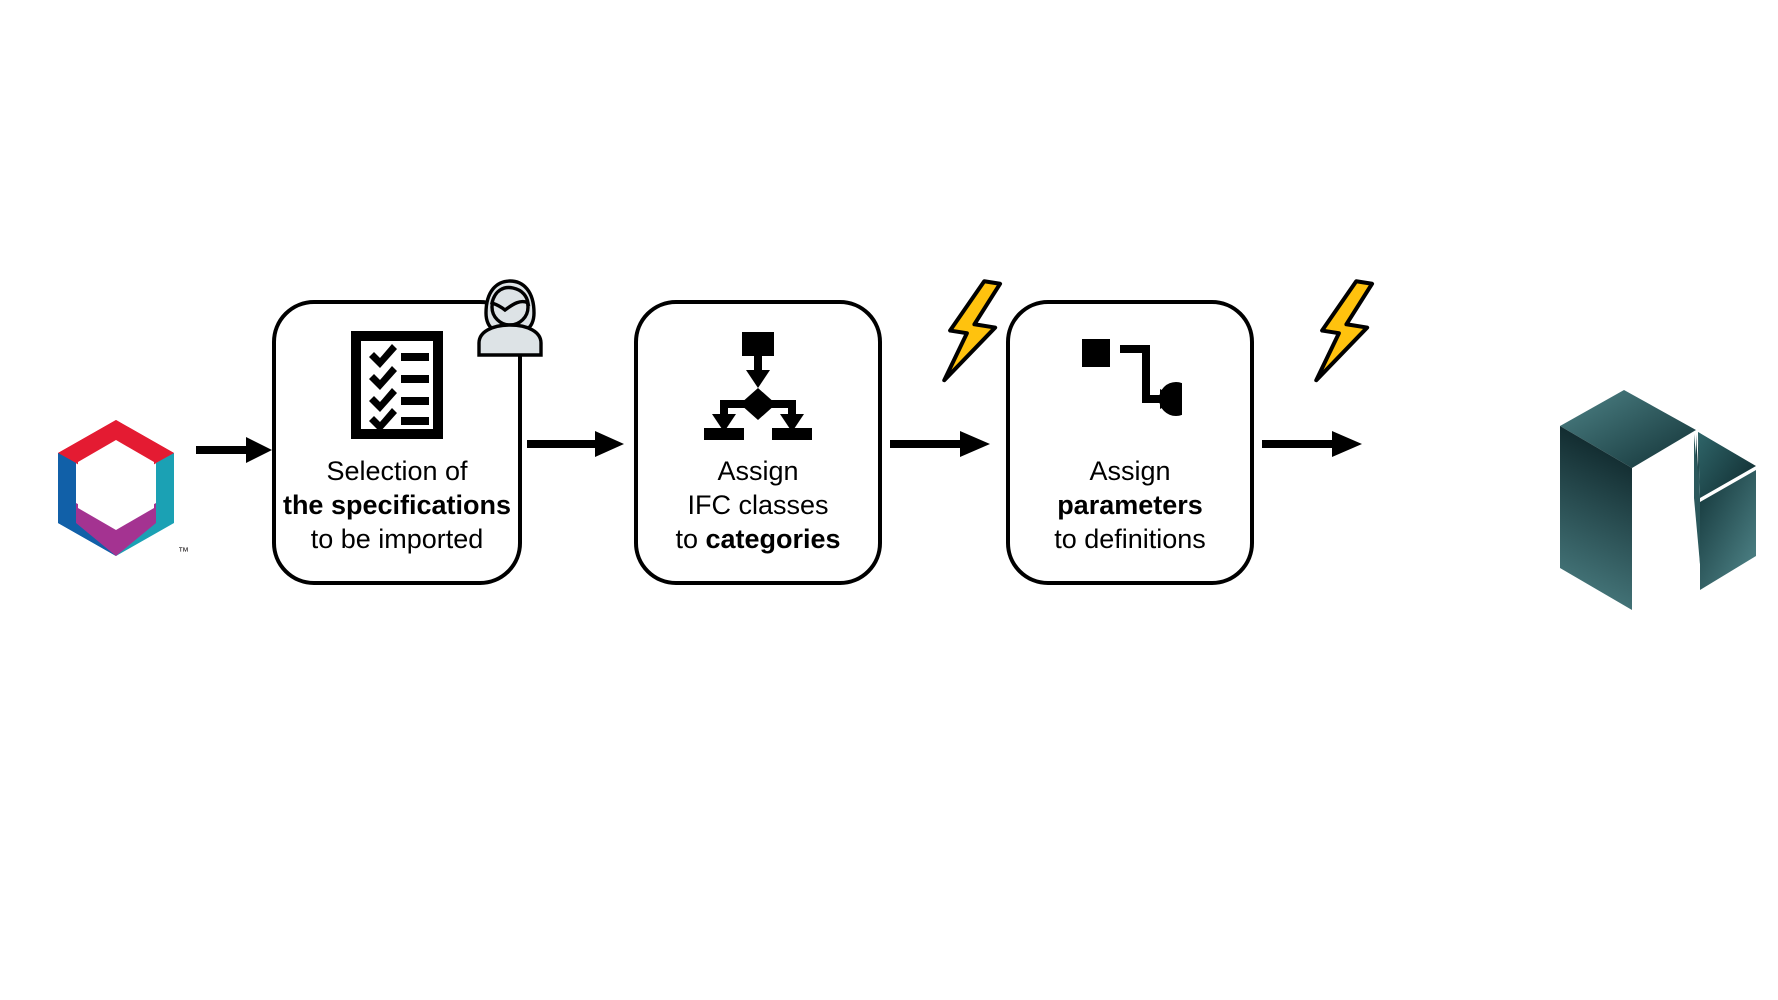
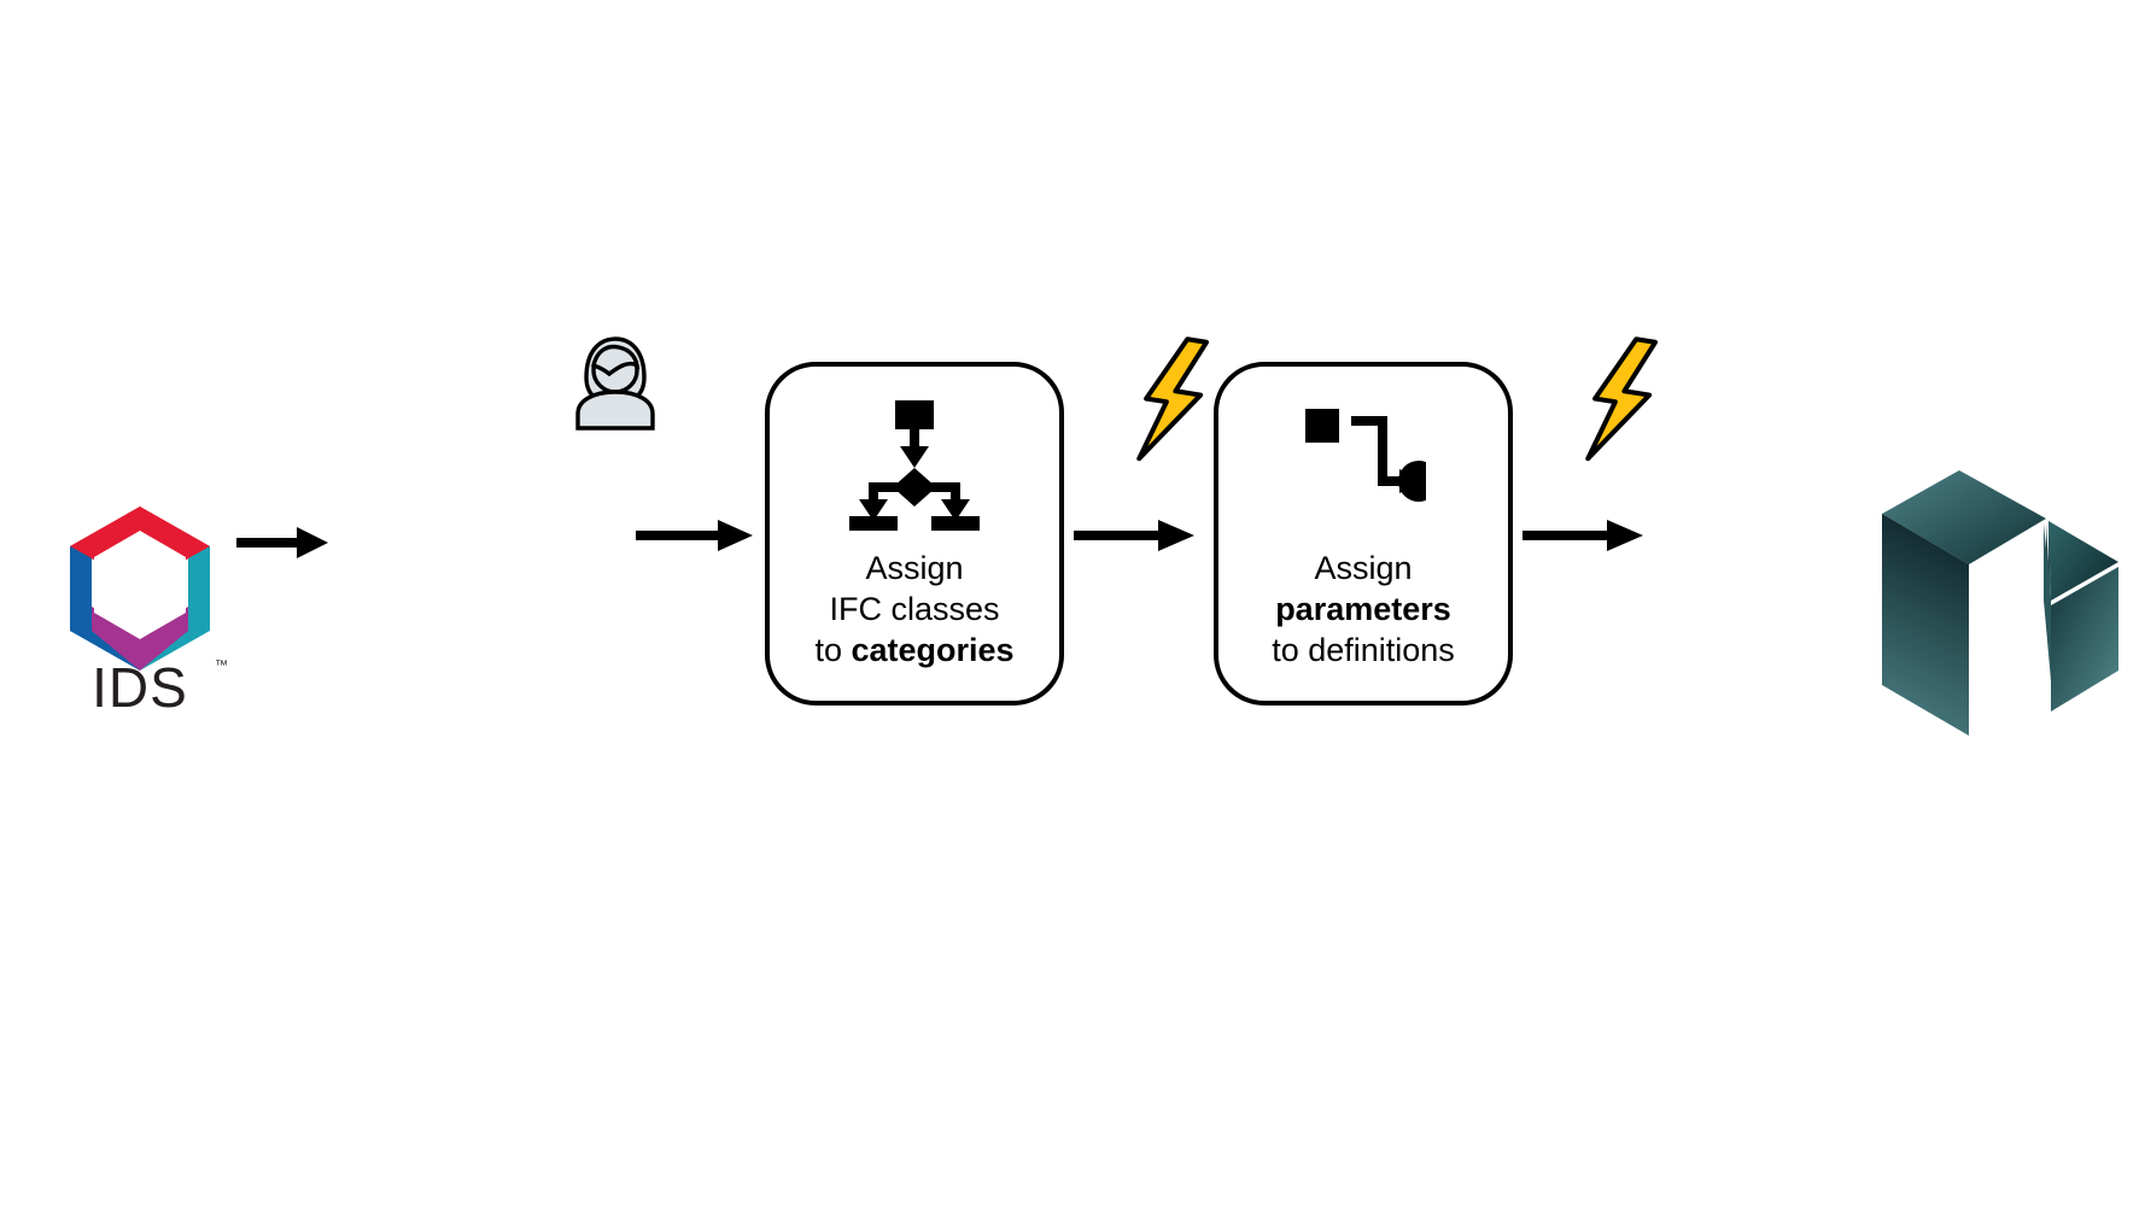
+ IDS
  ™
- Selection of
- the specifications
- to be imported
  Assign
  IFC classes
  to categories
  Assign
  parameters
  to definitions
